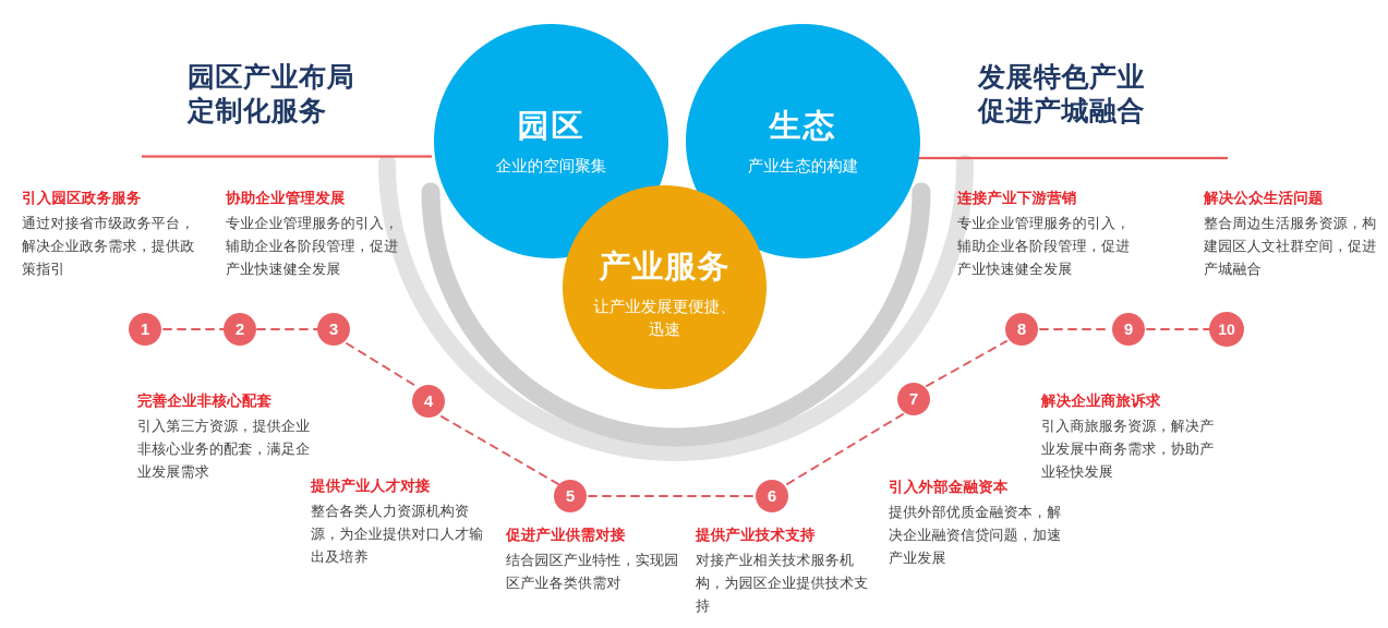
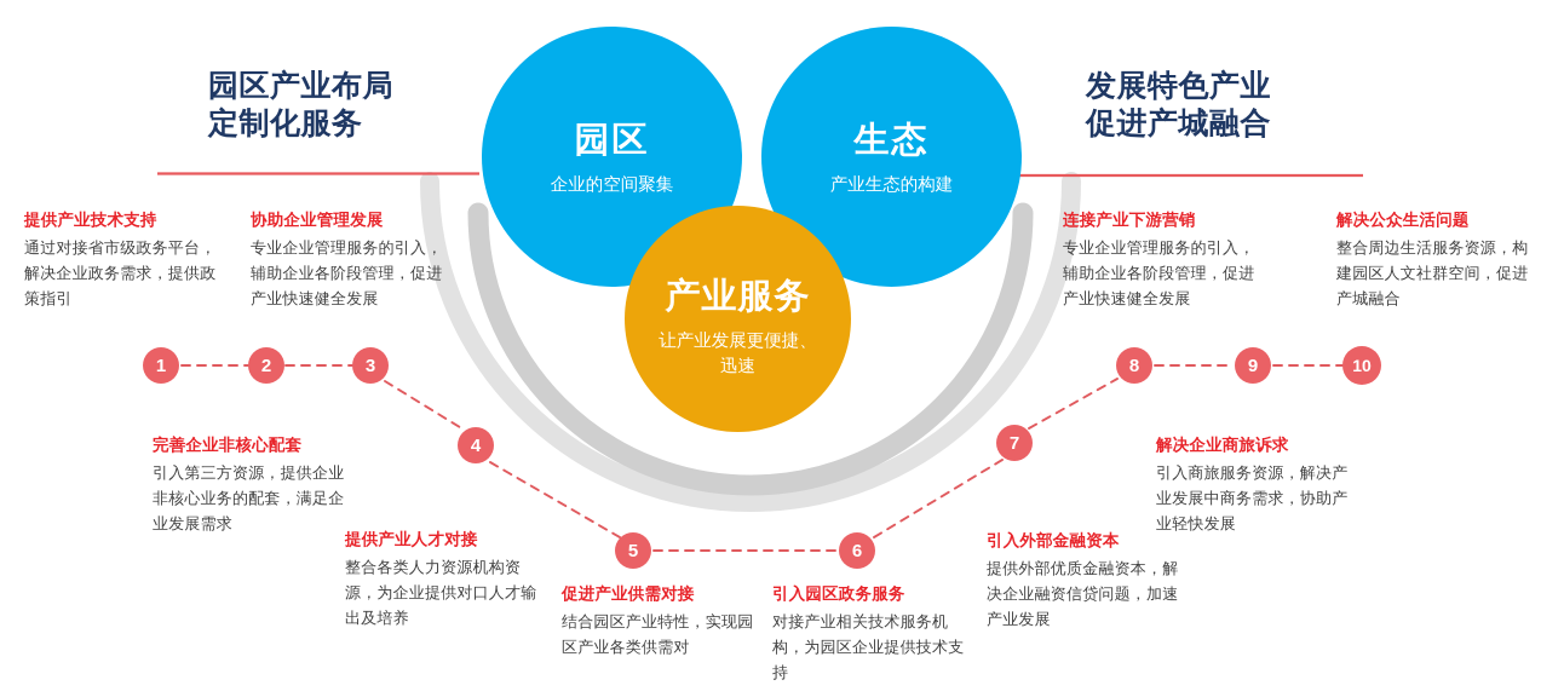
  园区产业布局
  定制化服务
  发展特色产业
  促进产城融合
  园区
  企业的空间聚集
  生态
  产业生态的构建
  产业服务
  让产业发展更便捷、迅速
  1
  2
  3
  4
  5
  6
  7
  8
  9
  10
- 引入园区政务服务
+ 提供产业技术支持
  通过对接省市级政务平台，解决企业政务需求，提供政策指引
  协助企业管理发展
  专业企业管理服务的引入，辅助企业各阶段管理，促进产业快速健全发展
  完善企业非核心配套
  引入第三方资源，提供企业非核心业务的配套，满足企业发展需求
  提供产业人才对接
  整合各类人力资源机构资源，为企业提供对口人才输出及培养
  促进产业供需对接
  结合园区产业特性，实现园区产业各类供需对
- 提供产业技术支持
+ 引入园区政务服务
  对接产业相关技术服务机构，为园区企业提供技术支持
  引入外部金融资本
  提供外部优质金融资本，解决企业融资信贷问题，加速产业发展
  解决企业商旅诉求
  引入商旅服务资源，解决产业发展中商务需求，协助产业轻快发展
  连接产业下游营销
  专业企业管理服务的引入，辅助企业各阶段管理，促进产业快速健全发展
  解决公众生活问题
  整合周边生活服务资源，构建园区人文社群空间，促进产城融合
